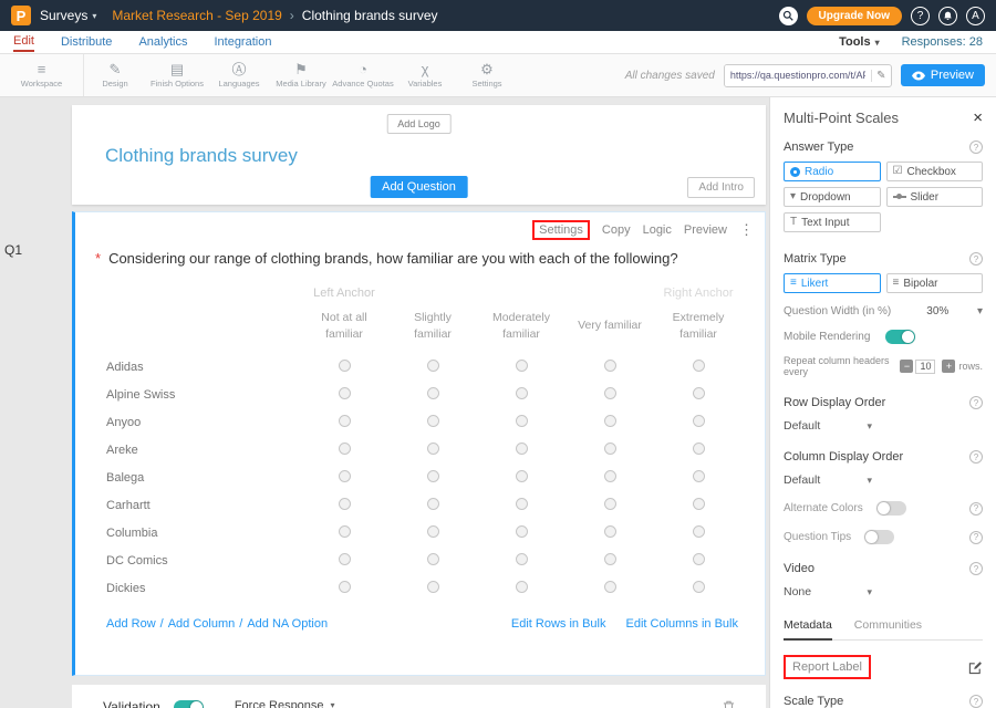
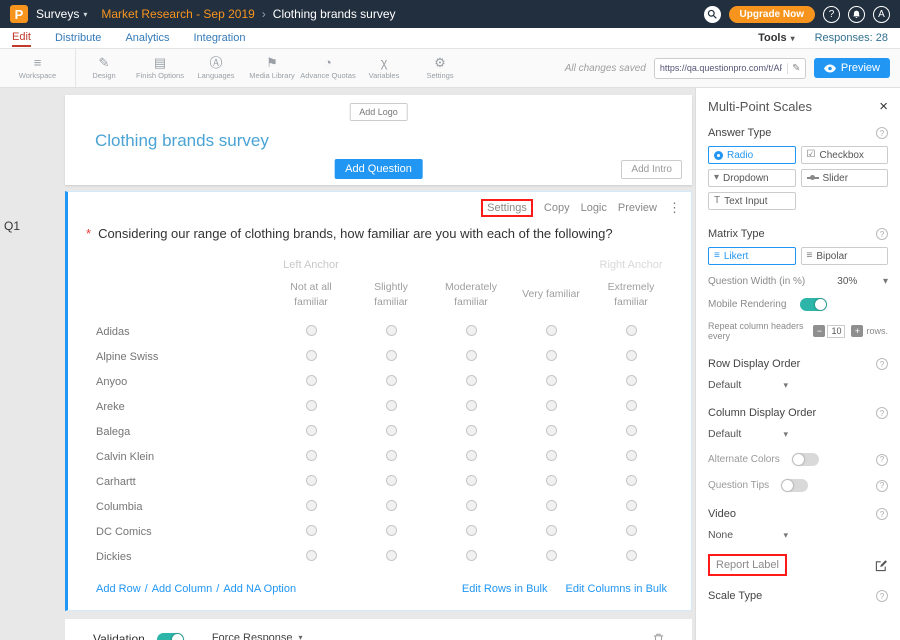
  P
  Surveys
  ▾
  Market Research - Sep 2019
  ›
  Clothing brands survey
  Upgrade Now
  ?
  A
  Edit
  Distribute
  Analytics
  Integration
  Tools
  ▾
  Responses: 28
  ≡
  Workspace
  ✎
  Design
  ▤
  Finish Options
  Ⓐ
  Languages
  ⚑
  Media Library
  ◔
  Advance Quotas
  χ
  Variables
  ⚙
  Settings
  All changes saved
  https://qa.questionpro.com/t/A
  ✎
  Preview
  Q1
  Add Logo
  Clothing brands survey
  Add Question
  Add Intro
  Settings
  Copy
  Logic
  Preview
  ⋮
  *
  Considering our range of clothing brands, how familiar are you with each of the following?
  Left Anchor
  Right Anchor
  Not at all familiar
  Slightly familiar
  Moderately familiar
  Very familiar
  Extremely familiar
  Adidas
  Alpine Swiss
  Anyoo
  Areke
  Balega
+ Calvin Klein
  Carhartt
  Columbia
  DC Comics
  Dickies
  Add Row
  /
  Add Column
  /
  Add NA Option
  Edit Rows in Bulk
  Edit Columns in Bulk
  Validation
  Force Response
  ▾
  Multi-Point Scales
  ×
  Answer Type
  ?
  Radio
  ☑
  Checkbox
  ▾
  Dropdown
  Slider
  T
  Text Input
  Matrix Type
  ?
  ≡
  Likert
  ≡
  Bipolar
  Question Width (in %)
  30%
  ▾
  Mobile Rendering
  Repeat column headers every
  −
  10
  +
  rows.
  Row Display Order
  ?
  Default
  ▾
  Column Display Order
  ?
  Default
  ▾
  Alternate Colors
  ?
  Question Tips
  ?
  Video
  ?
  None
  ▾
- Metadata
- Communities
  Report Label
  Scale Type
  ?
